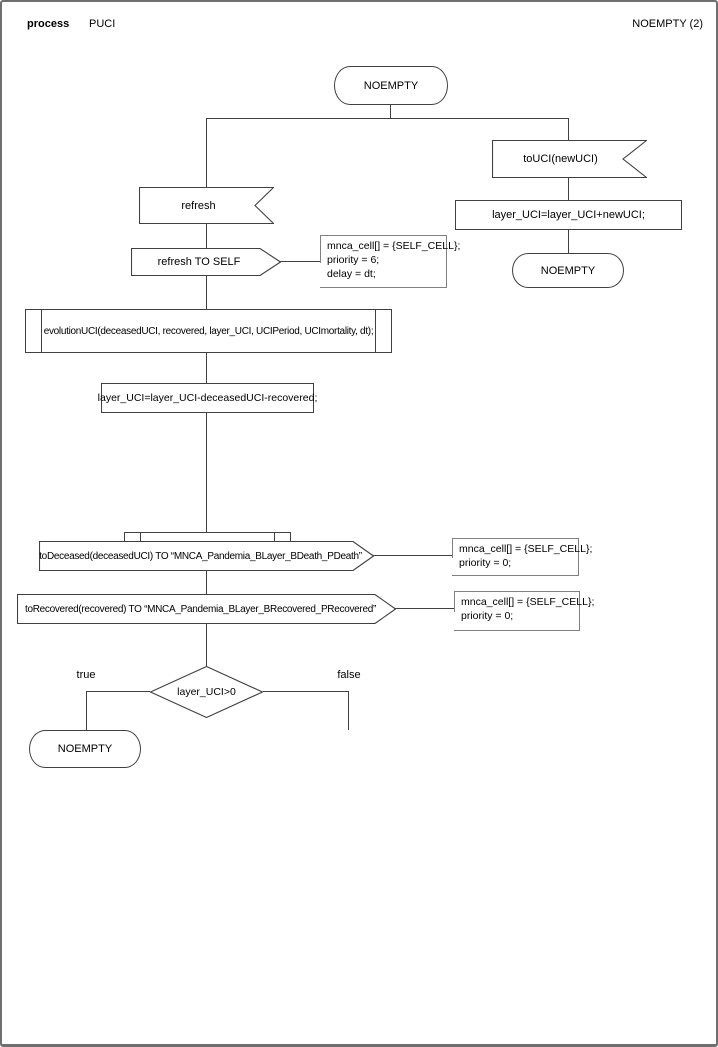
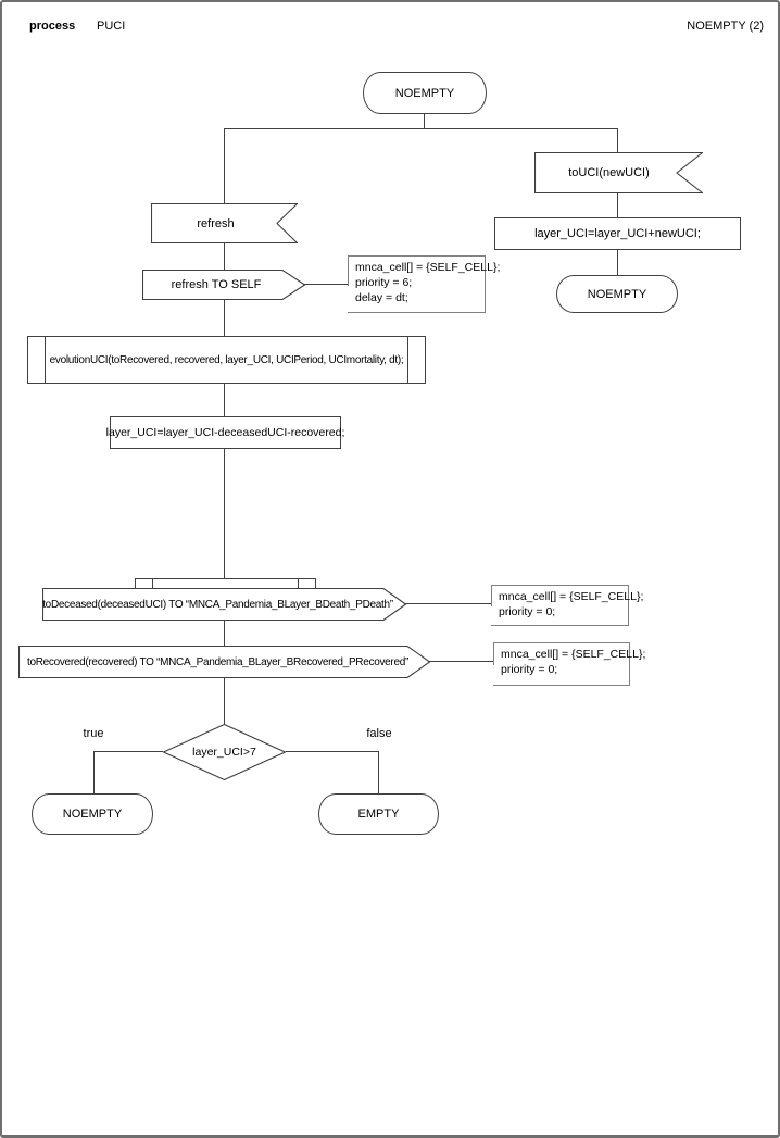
  process
  PUCI
  NOEMPTY (2)
  NOEMPTY
  toUCI(newUCI)
  layer_UCI=layer_UCI+newUCI;
  NOEMPTY
  refresh
  refresh TO SELF
  mnca_cell[] = {SELF_CELL};
  priority = 6;
  delay = dt;
- evolutionUCI(deceasedUCI, recovered, layer_UCI, UCIPeriod, UCImortality, dt);
+ evolutionUCI(toRecovered, recovered, layer_UCI, UCIPeriod, UCImortality, dt);
  layer_UCI=layer_UCI-deceasedUCI-recovered;
  toDeceased(deceasedUCI) TO “MNCA_Pandemia_BLayer_BDeath_PDeath”
  mnca_cell[] = {SELF_CELL};
  priority = 0;
  toRecovered(recovered) TO “MNCA_Pandemia_BLayer_BRecovered_PRecovered”
  mnca_cell[] = {SELF_CELL};
  priority = 0;
- layer_UCI>0
+ layer_UCI>7
  true
  false
  NOEMPTY
+ EMPTY
